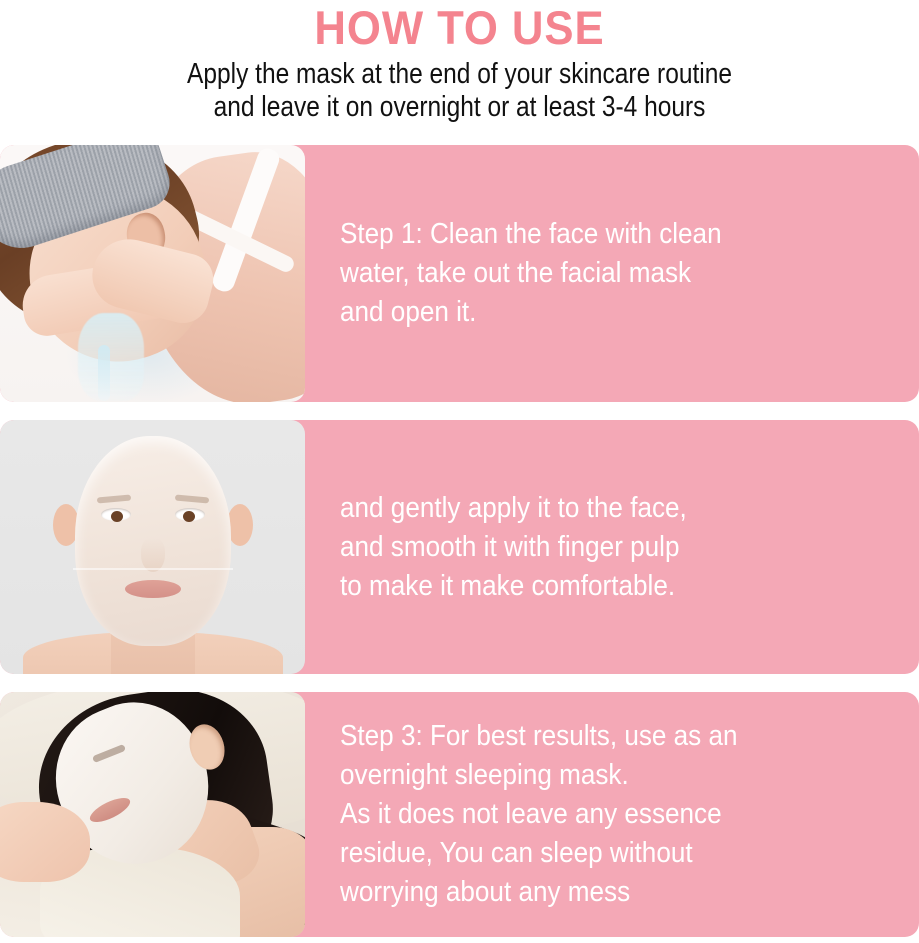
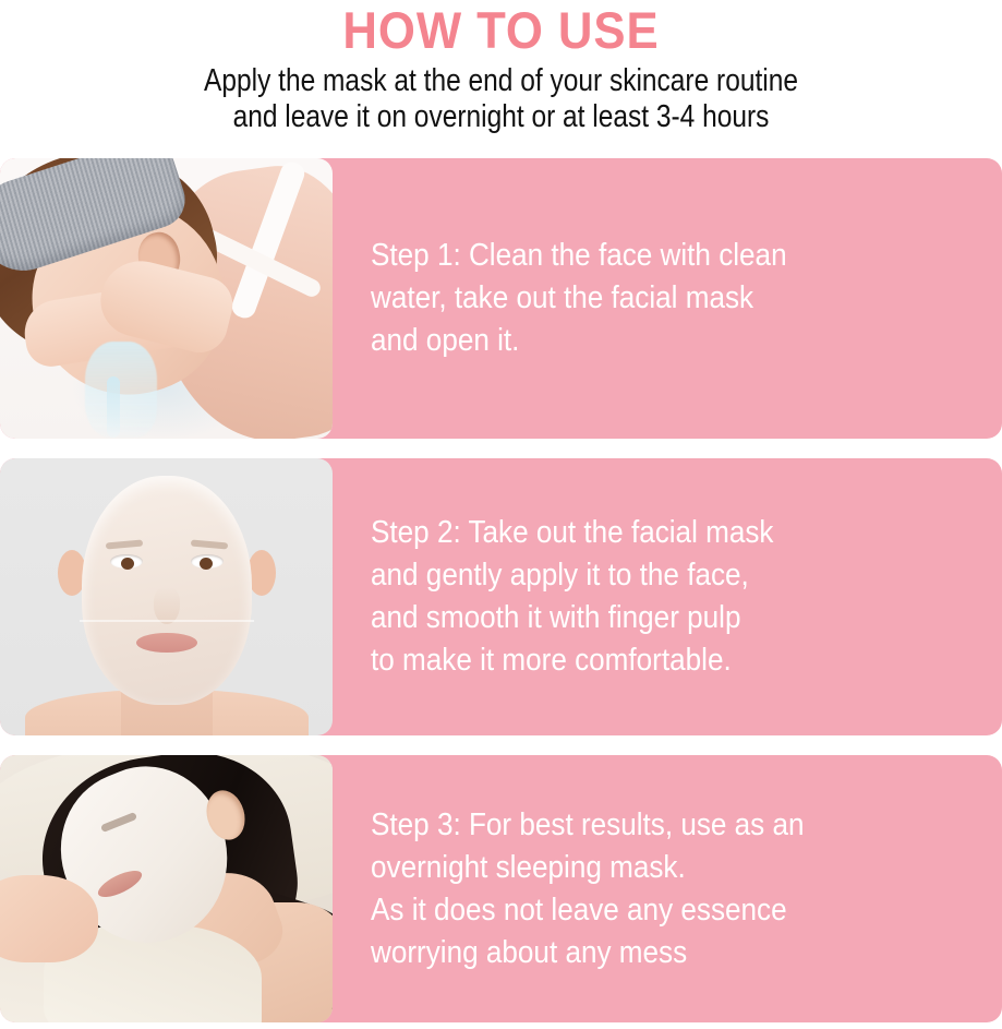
  HOW TO USE
  Apply the mask at the end of your skincare routine
  and leave it on overnight or at least 3-4 hours
  Step 1: Clean the face with clean
  water, take out the facial mask
  and open it.
+ Step 2: Take out the facial mask
  and gently apply it to the face,
  and smooth it with finger pulp
- to make it make comfortable.
+ to make it more comfortable.
  Step 3: For best results, use as an
  overnight sleeping mask.
  As it does not leave any essence
- residue, You can sleep without
  worrying about any mess
